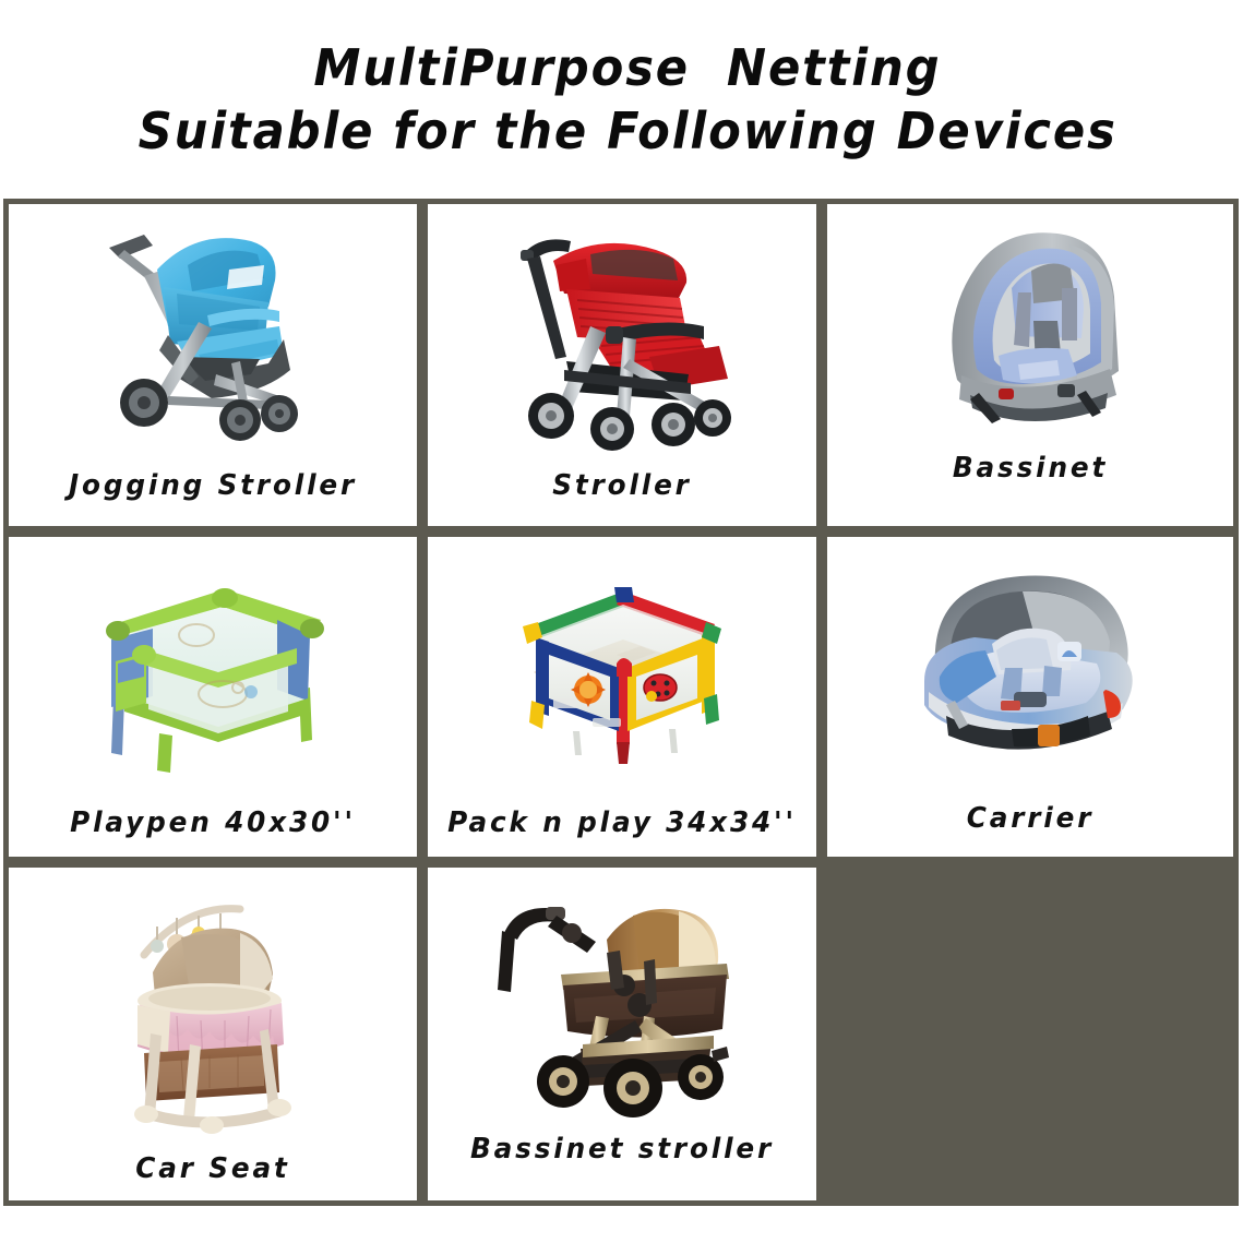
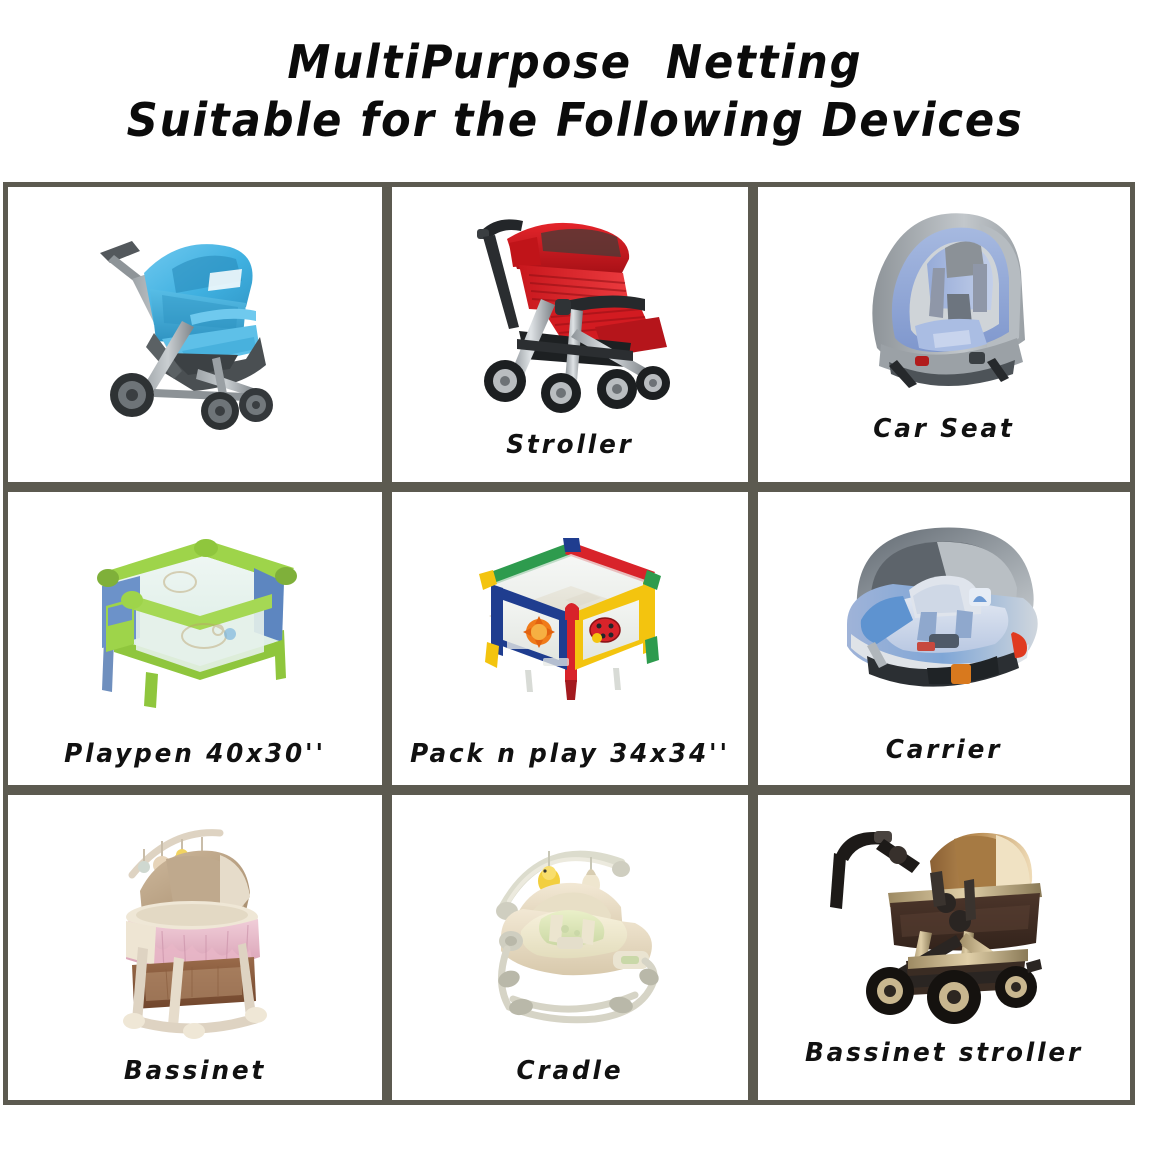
  MultiPurpose Netting
  Suitable for the Following Devices
- Jogging Stroller
  Stroller
- Bassinet
+ Car Seat
  Playpen 40x30''
  Pack n play 34x34''
  Carrier
- Car Seat
+ Bassinet
+ Cradle
  Bassinet stroller
